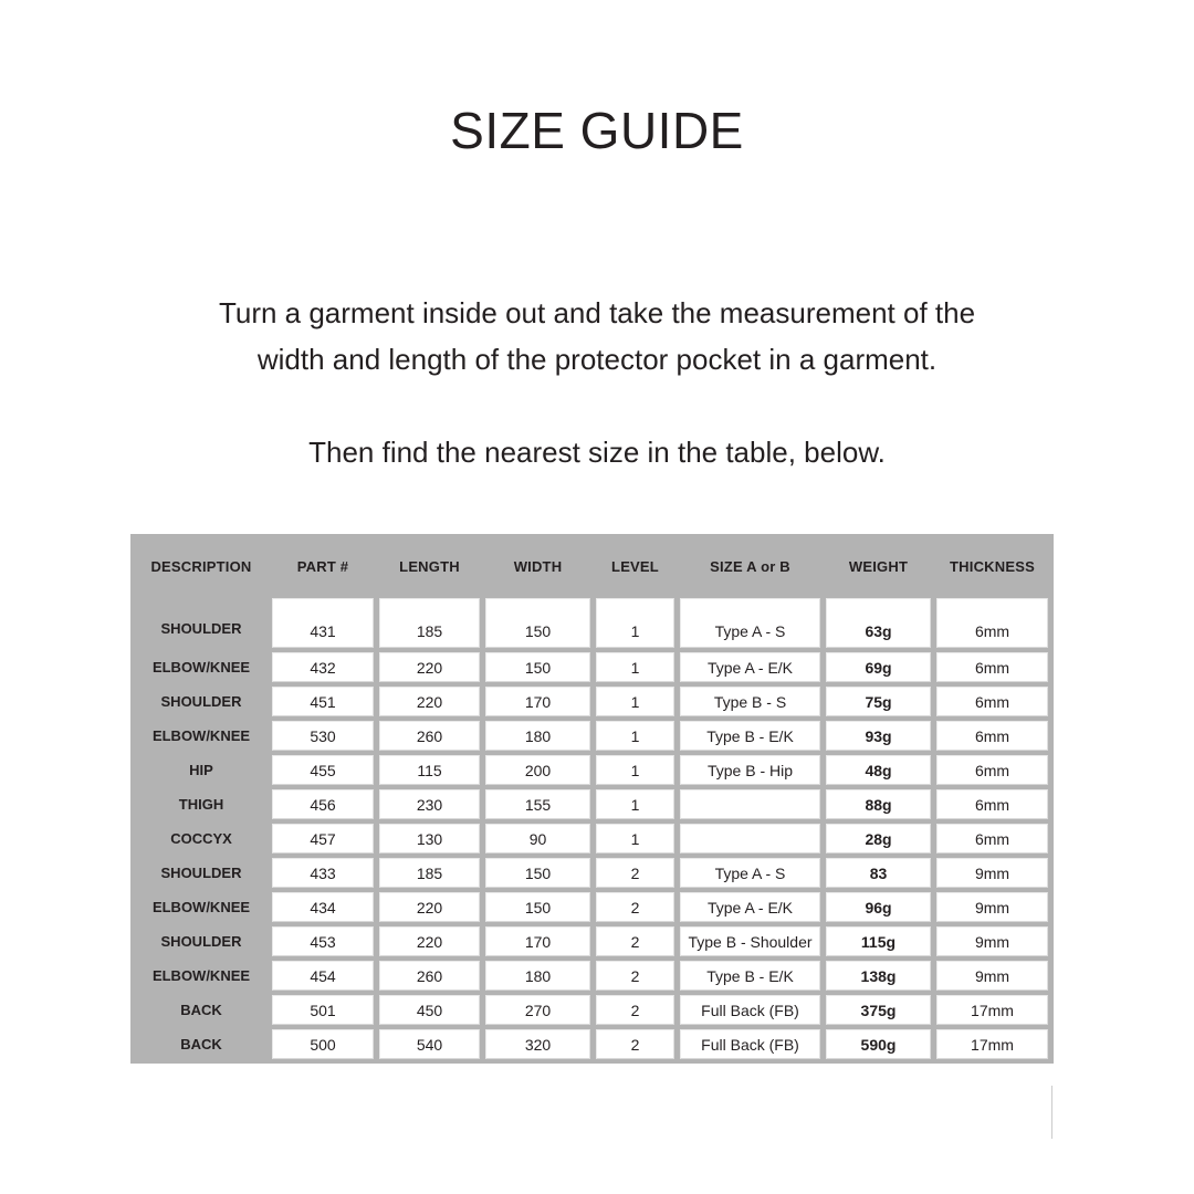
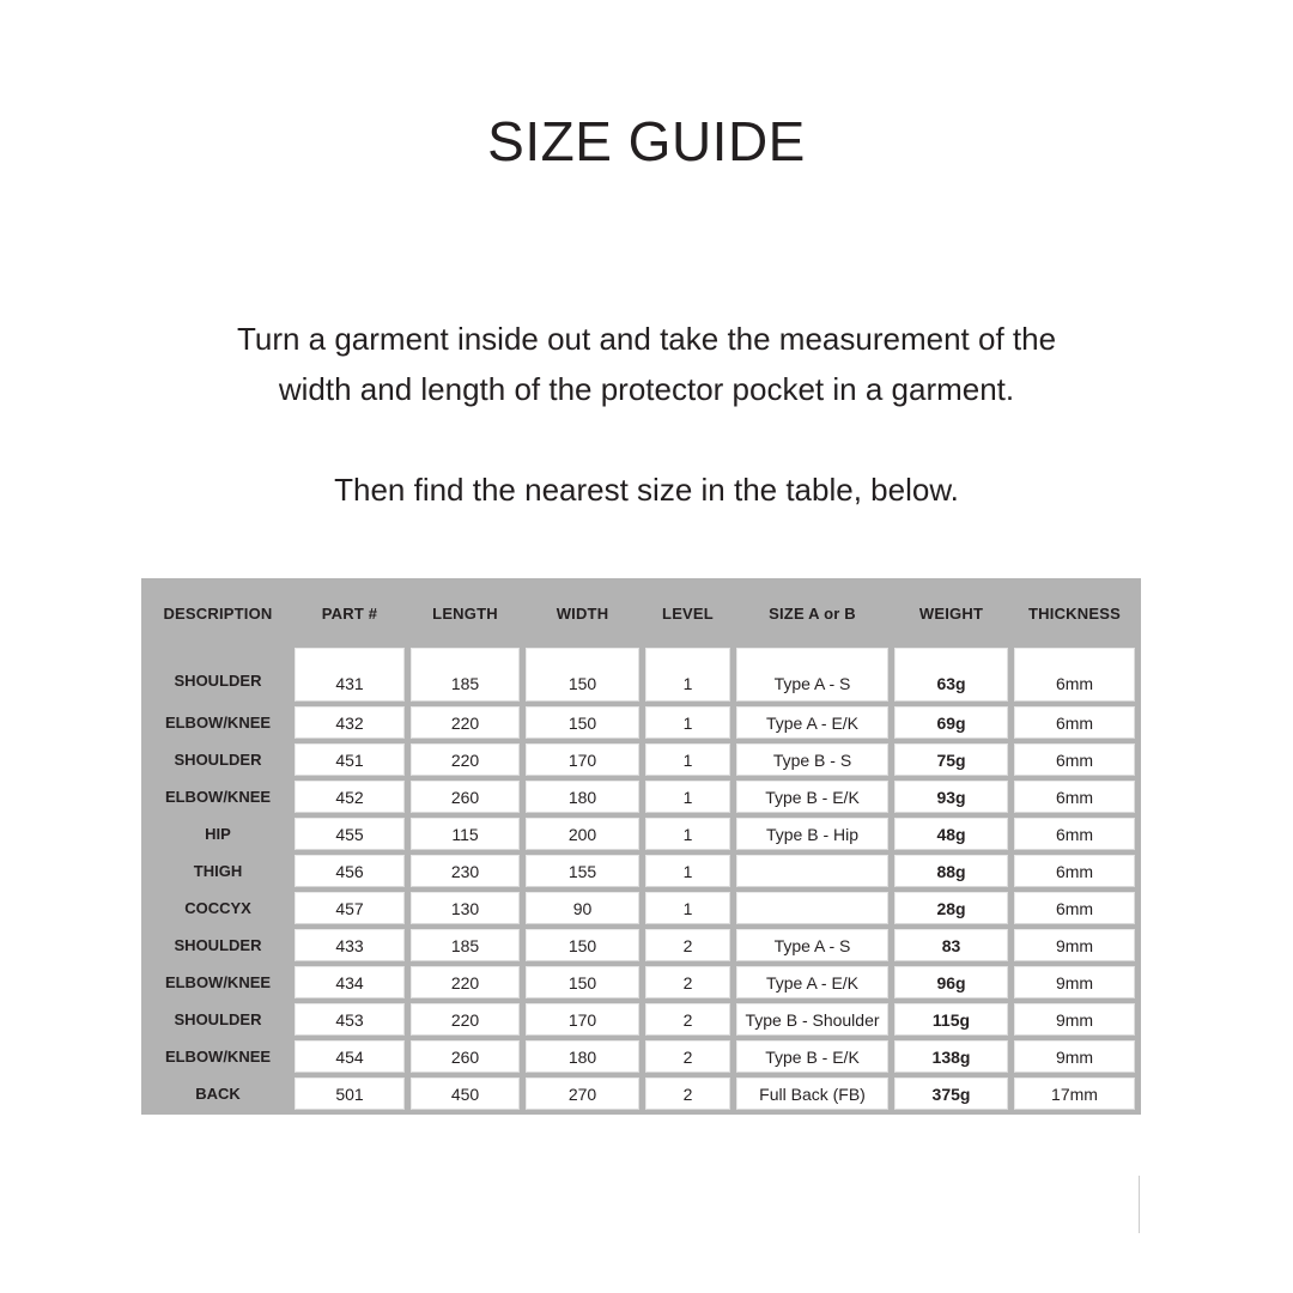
  SIZE GUIDE
  Turn a garment inside out and take the measurement of the
  width and length of the protector pocket in a garment.
  Then find the nearest size in the table, below.
  DESCRIPTION	PART #	LENGTH	WIDTH	LEVEL	SIZE A or B	WEIGHT	THICKNESS
  SHOULDER	431	185	150	1	Type A - S	63g	6mm
  ELBOW/KNEE	432	220	150	1	Type A - E/K	69g	6mm
  SHOULDER	451	220	170	1	Type B - S	75g	6mm
- ELBOW/KNEE	530	260	180	1	Type B - E/K	93g	6mm
+ ELBOW/KNEE	452	260	180	1	Type B - E/K	93g	6mm
  HIP	455	115	200	1	Type B - Hip	48g	6mm
  THIGH	456	230	155	1		88g	6mm
  COCCYX	457	130	90	1		28g	6mm
  SHOULDER	433	185	150	2	Type A - S	83	9mm
  ELBOW/KNEE	434	220	150	2	Type A - E/K	96g	9mm
  SHOULDER	453	220	170	2	Type B - Shoulder	115g	9mm
  ELBOW/KNEE	454	260	180	2	Type B - E/K	138g	9mm
  BACK	501	450	270	2	Full Back (FB)	375g	17mm
- BACK	500	540	320	2	Full Back (FB)	590g	17mm
